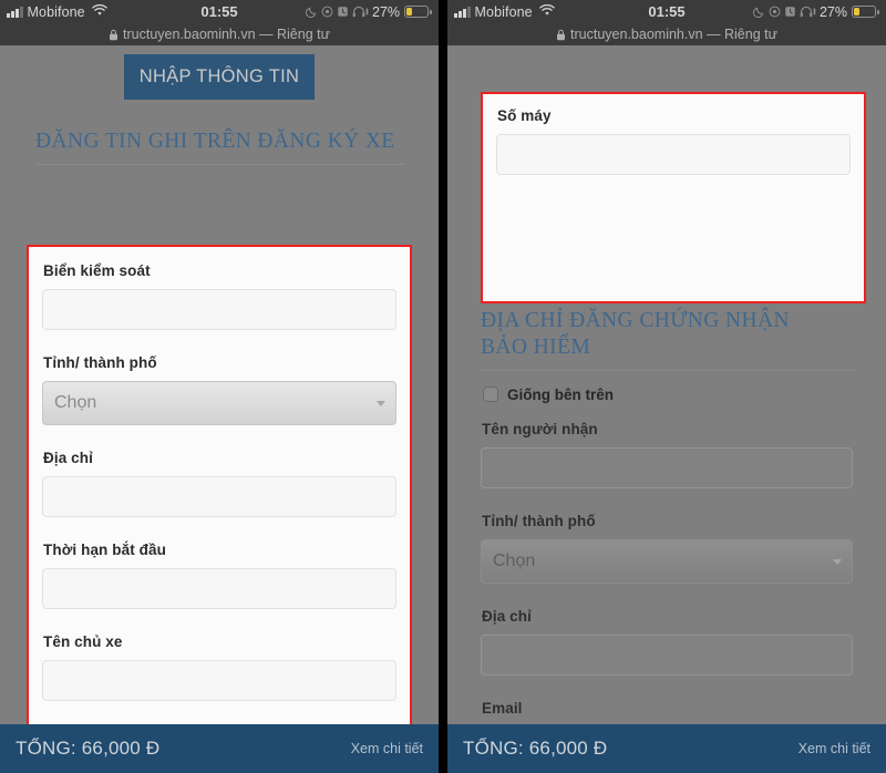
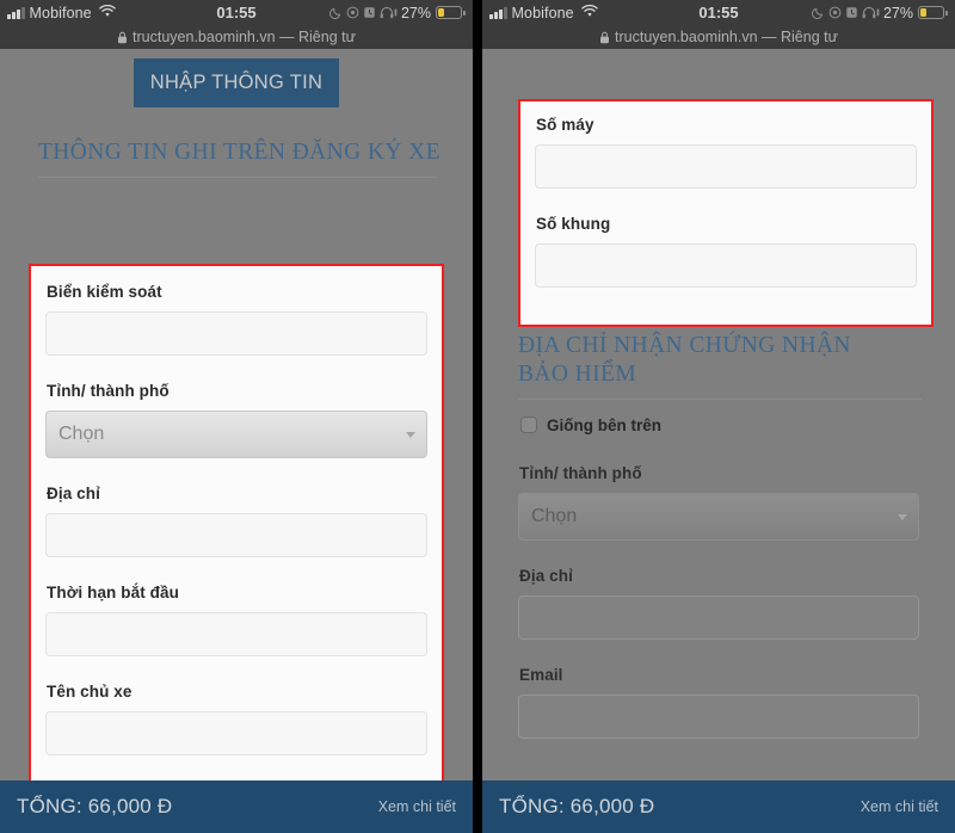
  Mobifone
  01:55
  27%
  tructuyen.baominh.vn — Riêng tư
  NHẬP THÔNG TIN
- ĐĂNG TIN GHI TRÊN ĐĂNG KÝ XE
+ THÔNG TIN GHI TRÊN ĐĂNG KÝ XE
  Biển kiểm soát
  Tỉnh/ thành phố
  Chọn
  Địa chỉ
  Thời hạn bắt đầu
  Tên chủ xe
  TỔNG: 66,000 Đ
  Xem chi tiết
  Mobifone
  01:55
  27%
  tructuyen.baominh.vn — Riêng tư
  Số máy
+ Số khung
- ĐỊA CHỈ ĐĂNG CHỨNG NHẬN BẢO HIỂM
+ ĐỊA CHỈ NHẬN CHỨNG NHẬN BẢO HIỂM
  Giống bên trên
- Tên người nhận
  Tỉnh/ thành phố
  Chọn
  Địa chỉ
  Email
  TỔNG: 66,000 Đ
  Xem chi tiết
